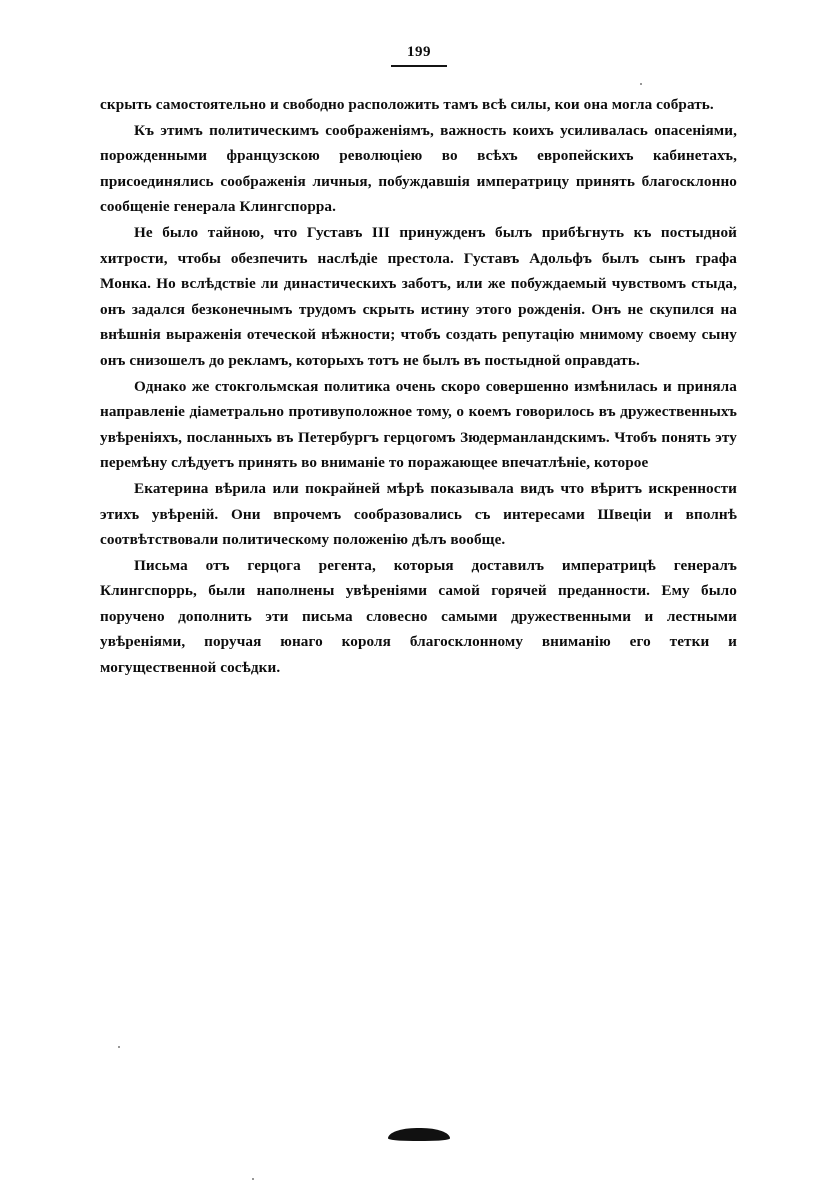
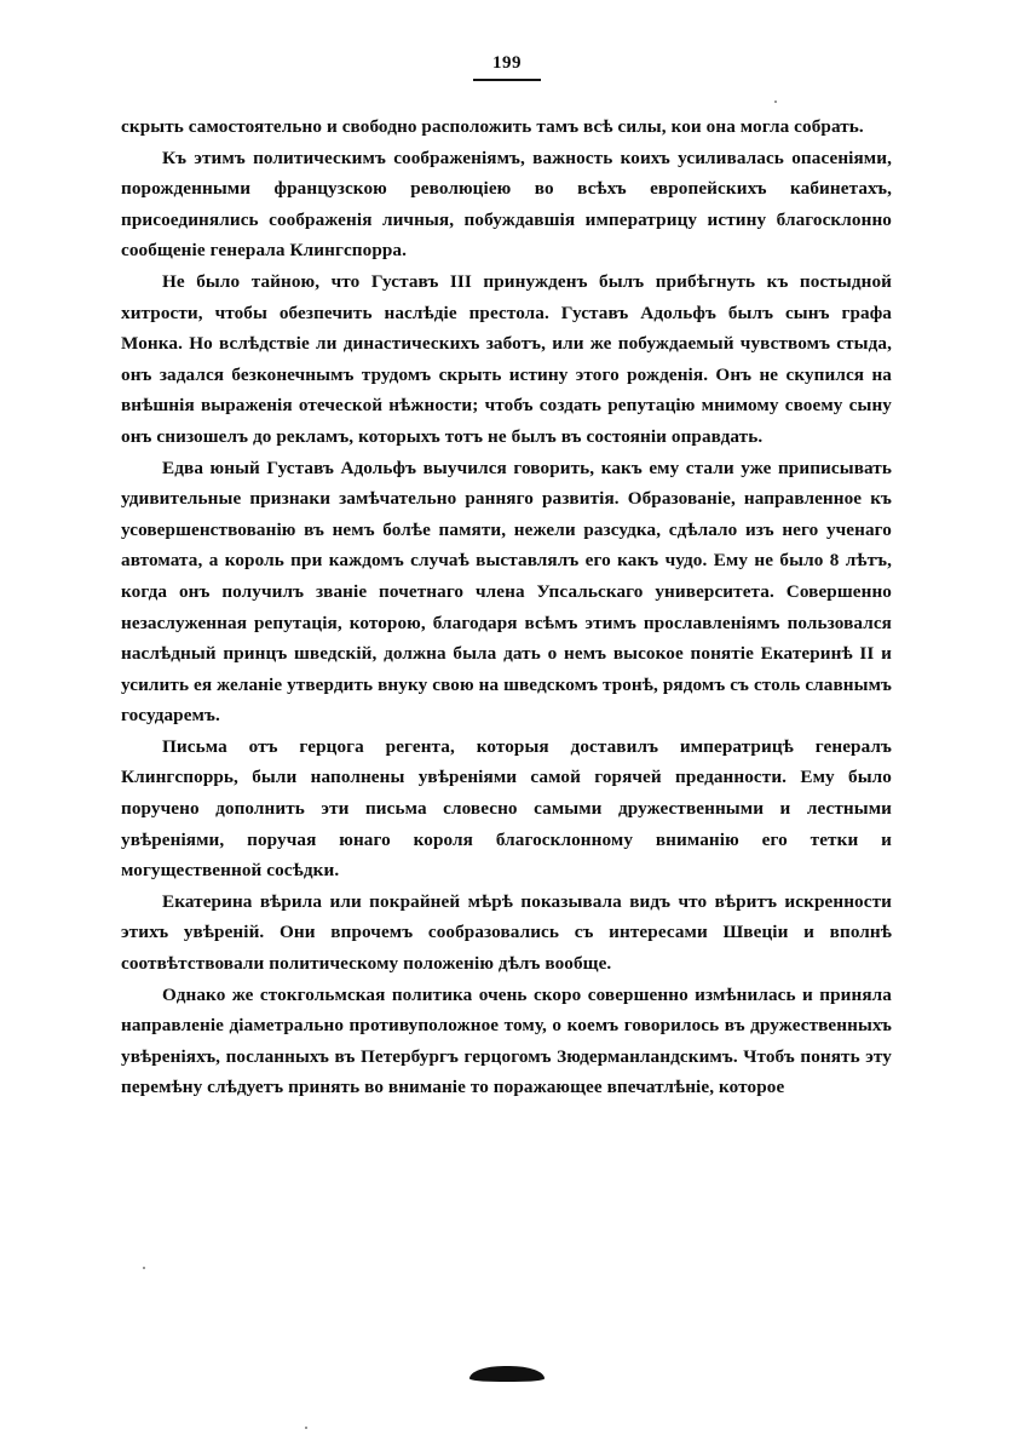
  199
  скрыть самостоятельно и свободно расположить тамъ всѣ силы, кои она могла собрать.
- Къ этимъ политическимъ соображеніямъ, важность коихъ усиливалась опасеніями, порожденными французскою революціею во всѣхъ европейскихъ кабинетахъ, присоединялись соображенія личныя, побуждавшія императрицу принять благосклонно сообщеніе генерала Клингспорра.
+ Къ этимъ политическимъ соображеніямъ, важность коихъ усиливалась опасеніями, порожденными французскою революціею во всѣхъ европейскихъ кабинетахъ, присоединялись соображенія личныя, побуждавшія императрицу истину благосклонно сообщеніе генерала Клингспорра.
- Не было тайною, что Густавъ III принужденъ былъ прибѣгнуть къ постыдной хитрости, чтобы обезпечить наслѣдіе престола. Густавъ Адольфъ былъ сынъ графа Монка. Но вслѣдствіе ли династическихъ заботъ, или же побуждаемый чувствомъ стыда, онъ задался безконечнымъ трудомъ скрыть истину этого рожденія. Онъ не скупился на внѣшнія выраженія отеческой нѣжности; чтобъ создать репутацію мнимому своему сыну онъ снизошелъ до рекламъ, которыхъ тотъ не былъ въ постыдной оправдать.
+ Не было тайною, что Густавъ III принужденъ былъ прибѣгнуть къ постыдной хитрости, чтобы обезпечить наслѣдіе престола. Густавъ Адольфъ былъ сынъ графа Монка. Но вслѣдствіе ли династическихъ заботъ, или же побуждаемый чувствомъ стыда, онъ задался безконечнымъ трудомъ скрыть истину этого рожденія. Онъ не скупился на внѣшнія выраженія отеческой нѣжности; чтобъ создать репутацію мнимому своему сыну онъ снизошелъ до рекламъ, которыхъ тотъ не былъ въ состояніи оправдать.
+ Едва юный Густавъ Адольфъ выучился говорить, какъ ему стали уже приписывать удивительные признаки замѣчательно ранняго развитія. Образованіе, направленное къ усовершенствованію въ немъ болѣе памяти, нежели разсудка, сдѣлало изъ него ученаго автомата, а король при каждомъ случаѣ выставлялъ его какъ чудо. Ему не было 8 лѣтъ, когда онъ получилъ званіе почетнаго члена Упсальскаго университета. Совершенно незаслуженная репутація, которою, благодаря всѣмъ этимъ прославленіямъ пользовался наслѣдный принцъ шведскій, должна была дать о немъ высокое понятіе Екатеринѣ II и усилить ея желаніе утвердить внуку свою на шведскомъ тронѣ, рядомъ съ столь славнымъ государемъ.
- Однако же стокгольмская политика очень скоро совершенно измѣнилась и приняла направленіе діаметрально противуположное тому, о коемъ говорилось въ дружественныхъ увѣреніяхъ, посланныхъ въ Петербургъ герцогомъ Зюдерманландскимъ. Чтобъ понять эту перемѣну слѣдуетъ принять во вниманіе то поражающее впечатлѣніе, которое
+ Письма отъ герцога регента, которыя доставилъ императрицѣ генералъ Клингспоррь, были наполнены увѣреніями самой горячей преданности. Ему было поручено дополнить эти письма словесно самыми дружественными и лестными увѣреніями, поручая юнаго короля благосклонному вниманію его тетки и могущественной сосѣдки.
  Екатерина вѣрила или покрайней мѣрѣ показывала видъ что вѣритъ искренности этихъ увѣреній. Они впрочемъ сообразовались съ интересами Швеціи и вполнѣ соотвѣтствовали политическому положенію дѣлъ вообще.
- Письма отъ герцога регента, которыя доставилъ императрицѣ генералъ Клингспоррь, были наполнены увѣреніями самой горячей преданности. Ему было поручено дополнить эти письма словесно самыми дружественными и лестными увѣреніями, поручая юнаго короля благосклонному вниманію его тетки и могущественной сосѣдки.
+ Однако же стокгольмская политика очень скоро совершенно измѣнилась и приняла направленіе діаметрально противуположное тому, о коемъ говорилось въ дружественныхъ увѣреніяхъ, посланныхъ въ Петербургъ герцогомъ Зюдерманландскимъ. Чтобъ понять эту перемѣну слѣдуетъ принять во вниманіе то поражающее впечатлѣніе, которое
